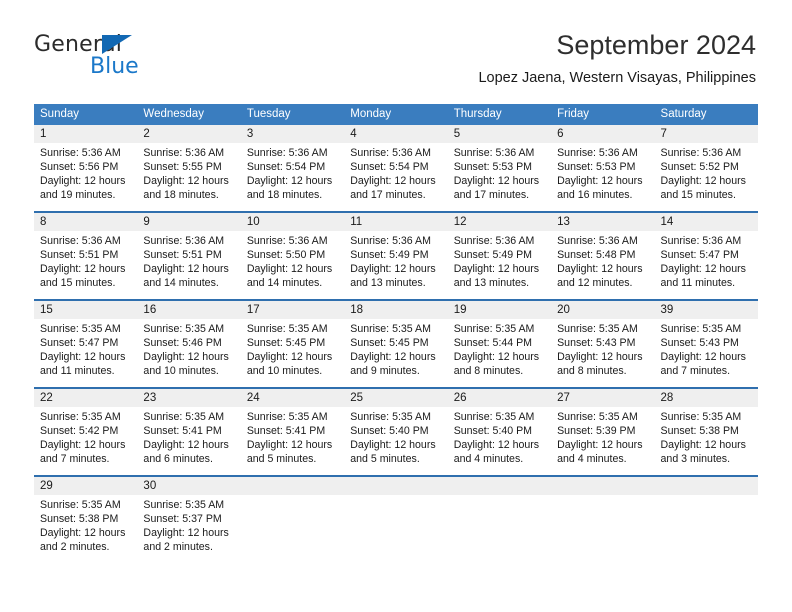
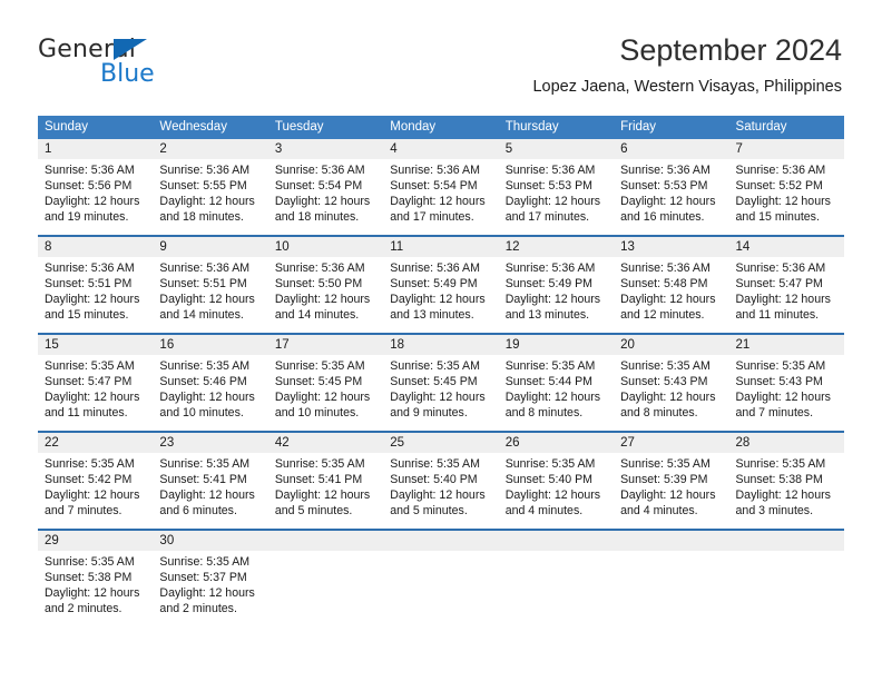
  General
  Blue
  September 2024
  Lopez Jaena, Western Visayas, Philippines
  Sunday
  Wednesday
  Tuesday
  Monday
  Thursday
  Friday
  Saturday
  1
  Sunrise: 5:36 AM
  Sunset: 5:56 PM
  Daylight: 12 hours
  and 19 minutes.
  2
  Sunrise: 5:36 AM
  Sunset: 5:55 PM
  Daylight: 12 hours
  and 18 minutes.
  3
  Sunrise: 5:36 AM
  Sunset: 5:54 PM
  Daylight: 12 hours
  and 18 minutes.
  4
  Sunrise: 5:36 AM
  Sunset: 5:54 PM
  Daylight: 12 hours
  and 17 minutes.
  5
  Sunrise: 5:36 AM
  Sunset: 5:53 PM
  Daylight: 12 hours
  and 17 minutes.
  6
  Sunrise: 5:36 AM
  Sunset: 5:53 PM
  Daylight: 12 hours
  and 16 minutes.
  7
  Sunrise: 5:36 AM
  Sunset: 5:52 PM
  Daylight: 12 hours
  and 15 minutes.
  8
  Sunrise: 5:36 AM
  Sunset: 5:51 PM
  Daylight: 12 hours
  and 15 minutes.
  9
  Sunrise: 5:36 AM
  Sunset: 5:51 PM
  Daylight: 12 hours
  and 14 minutes.
  10
  Sunrise: 5:36 AM
  Sunset: 5:50 PM
  Daylight: 12 hours
  and 14 minutes.
  11
  Sunrise: 5:36 AM
  Sunset: 5:49 PM
  Daylight: 12 hours
  and 13 minutes.
  12
  Sunrise: 5:36 AM
  Sunset: 5:49 PM
  Daylight: 12 hours
  and 13 minutes.
  13
  Sunrise: 5:36 AM
  Sunset: 5:48 PM
  Daylight: 12 hours
  and 12 minutes.
  14
  Sunrise: 5:36 AM
  Sunset: 5:47 PM
  Daylight: 12 hours
  and 11 minutes.
  15
  Sunrise: 5:35 AM
  Sunset: 5:47 PM
  Daylight: 12 hours
  and 11 minutes.
  16
  Sunrise: 5:35 AM
  Sunset: 5:46 PM
  Daylight: 12 hours
  and 10 minutes.
  17
  Sunrise: 5:35 AM
  Sunset: 5:45 PM
  Daylight: 12 hours
  and 10 minutes.
  18
  Sunrise: 5:35 AM
  Sunset: 5:45 PM
  Daylight: 12 hours
  and 9 minutes.
  19
  Sunrise: 5:35 AM
  Sunset: 5:44 PM
  Daylight: 12 hours
  and 8 minutes.
  20
  Sunrise: 5:35 AM
  Sunset: 5:43 PM
  Daylight: 12 hours
  and 8 minutes.
- 39
+ 21
  Sunrise: 5:35 AM
  Sunset: 5:43 PM
  Daylight: 12 hours
  and 7 minutes.
  22
  Sunrise: 5:35 AM
  Sunset: 5:42 PM
  Daylight: 12 hours
  and 7 minutes.
  23
  Sunrise: 5:35 AM
  Sunset: 5:41 PM
  Daylight: 12 hours
  and 6 minutes.
- 24
+ 42
  Sunrise: 5:35 AM
  Sunset: 5:41 PM
  Daylight: 12 hours
  and 5 minutes.
  25
  Sunrise: 5:35 AM
  Sunset: 5:40 PM
  Daylight: 12 hours
  and 5 minutes.
  26
  Sunrise: 5:35 AM
  Sunset: 5:40 PM
  Daylight: 12 hours
  and 4 minutes.
  27
  Sunrise: 5:35 AM
  Sunset: 5:39 PM
  Daylight: 12 hours
  and 4 minutes.
  28
  Sunrise: 5:35 AM
  Sunset: 5:38 PM
  Daylight: 12 hours
  and 3 minutes.
  29
  Sunrise: 5:35 AM
  Sunset: 5:38 PM
  Daylight: 12 hours
  and 2 minutes.
  30
  Sunrise: 5:35 AM
  Sunset: 5:37 PM
  Daylight: 12 hours
  and 2 minutes.
